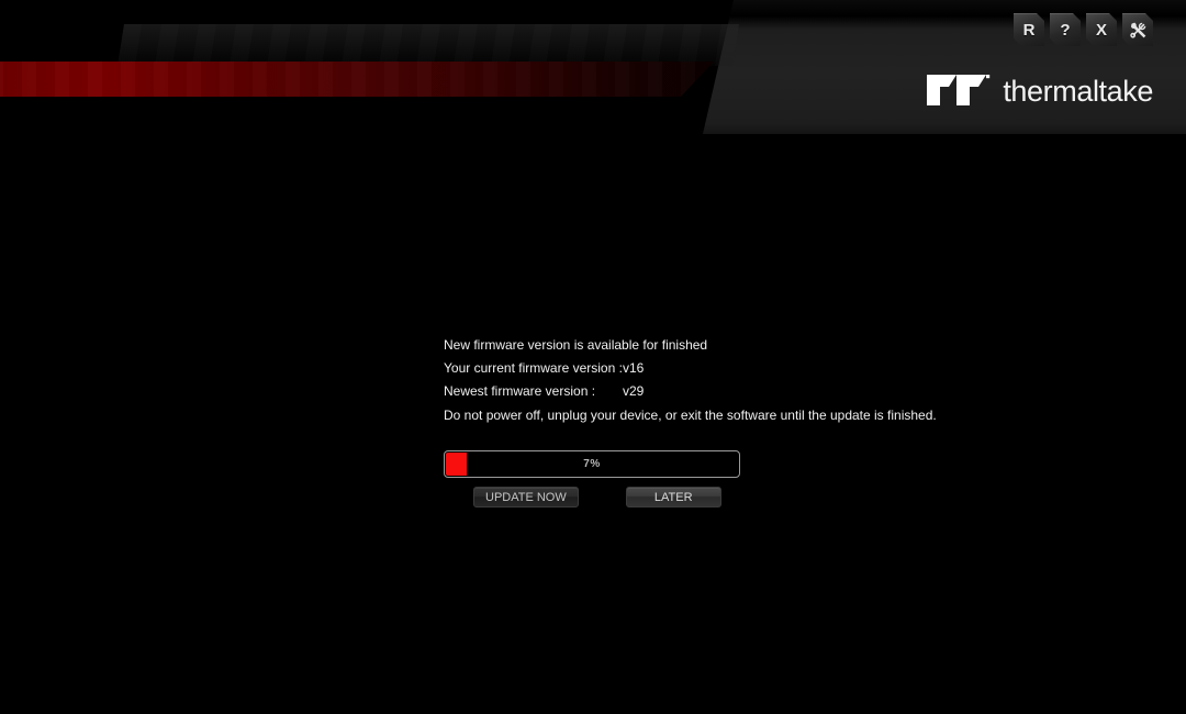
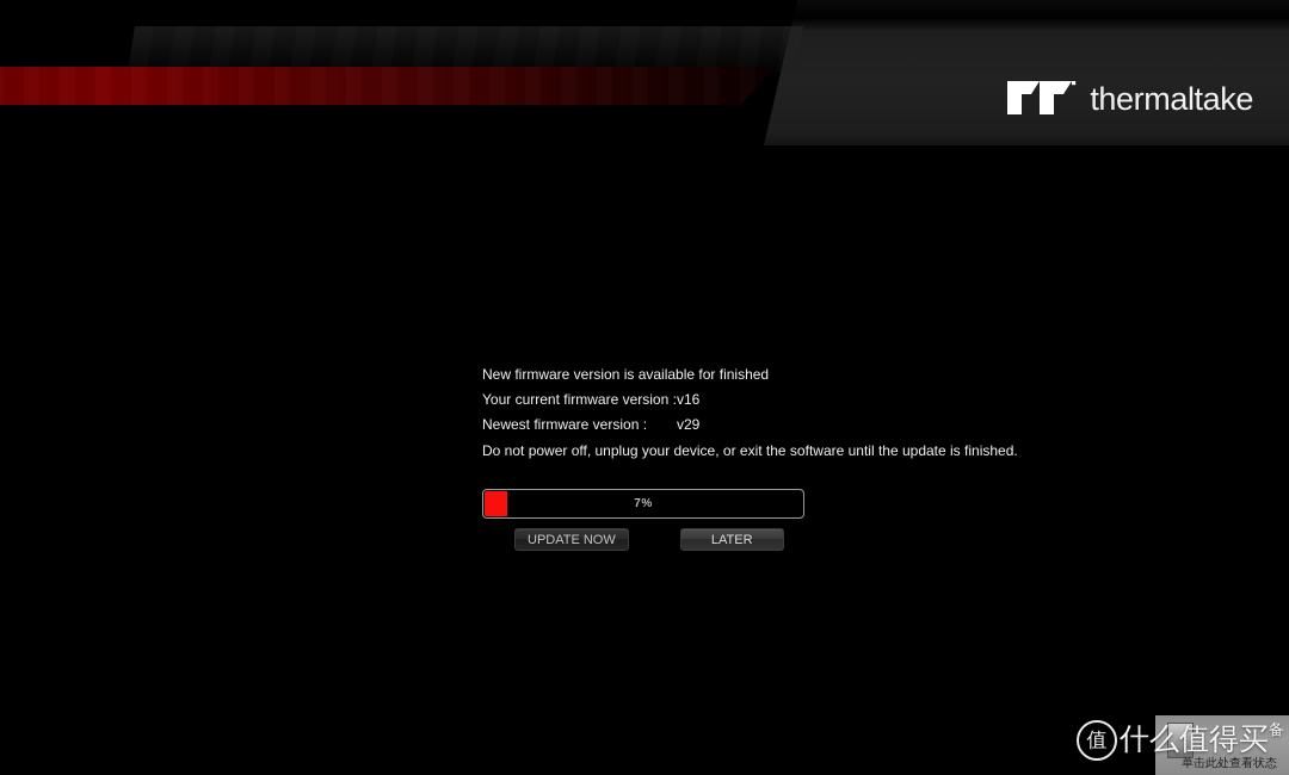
- R
- ?
- X
  thermaltake
  New firmware version is available for finished
  Your current firmware version :
  v16
  Newest firmware version :
  v29
  Do not power off, unplug your device, or exit the software until the update is finished.
  7%
  UPDATE NOW
  LATER
+ 单击此处查看状态
+ 值
+ 什么值得买备
